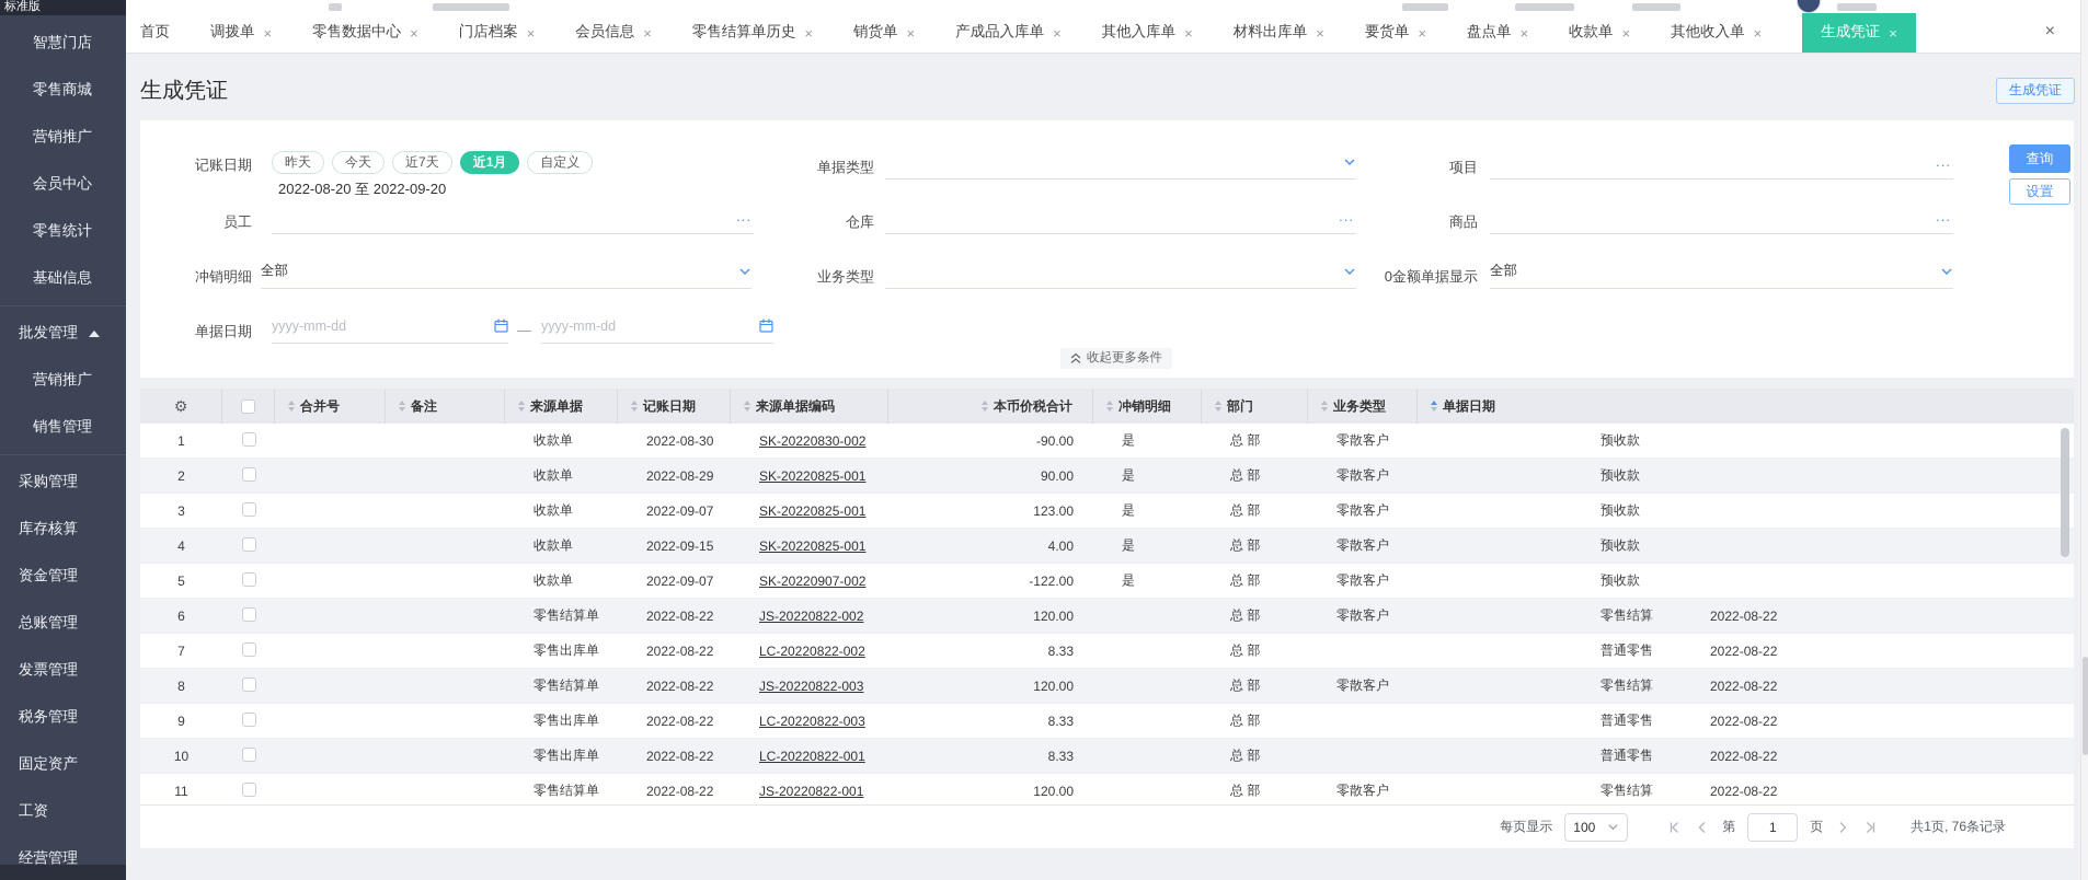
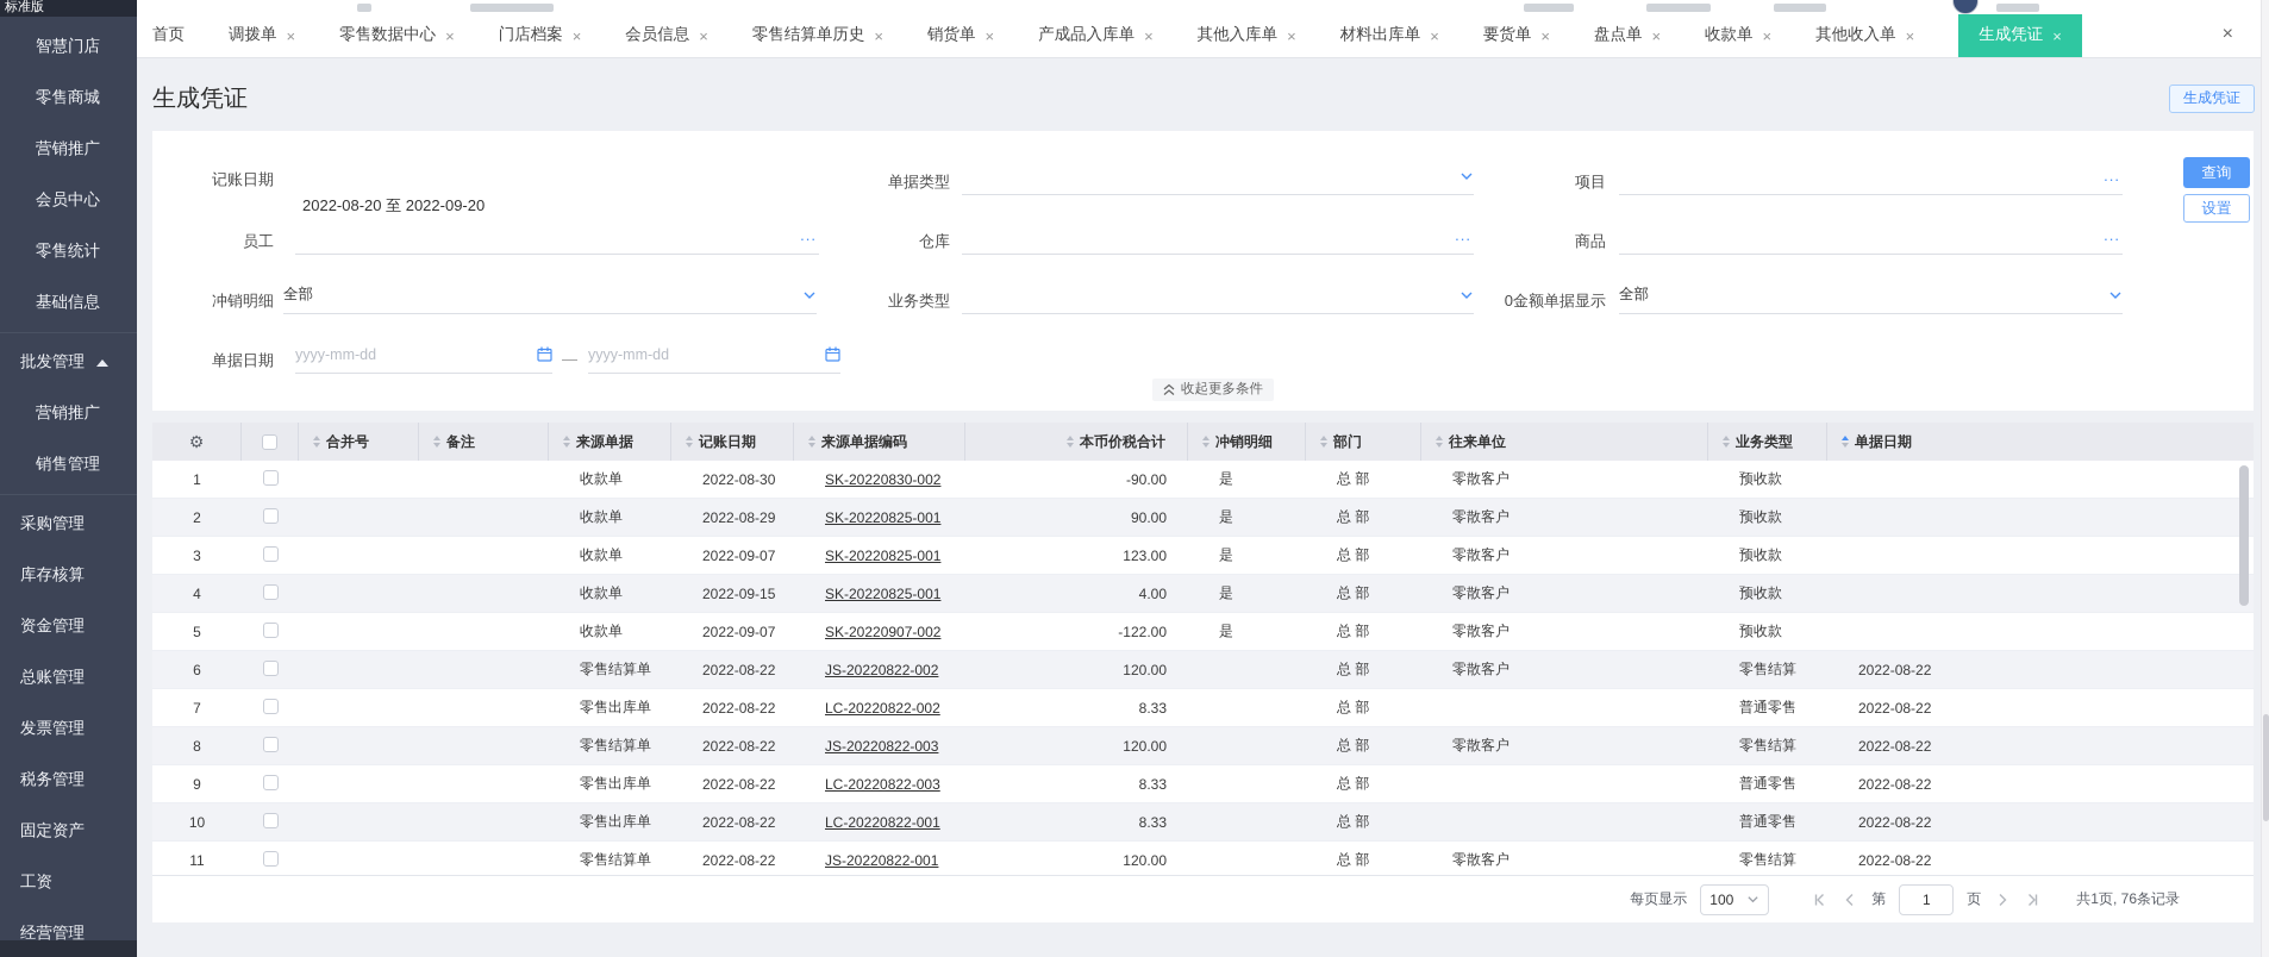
  标准版
  智慧门店
  零售商城
  营销推广
  会员中心
  零售统计
  基础信息
  批发管理
  营销推广
  销售管理
  采购管理
  库存核算
  资金管理
  总账管理
  发票管理
  税务管理
  固定资产
  工资
  经营管理
  首页
  调拨单
  ×
  零售数据中心
  ×
  门店档案
  ×
  会员信息
  ×
  零售结算单历史
  ×
  销货单
  ×
  产成品入库单
  ×
  其他入库单
  ×
  材料出库单
  ×
  要货单
  ×
  盘点单
  ×
  收款单
  ×
  其他收入单
  ×
  生成凭证
  ×
  ×
  生成凭证
  生成凭证
  记账日期
- 昨天
- 今天
- 近7天
- 近1月
- 自定义
  2022-08-20 至 2022-09-20
  单据类型
  项目
  ...
  员工
  ...
  仓库
  ...
  商品
  ...
  冲销明细
  全部
  业务类型
  0金额单据显示
  全部
  单据日期
  yyyy-mm-dd
  —
  yyyy-mm-dd
  收起更多条件
  查询
  设置
  ⚙
  合并号
  备注
  来源单据
  记账日期
  来源单据编码
  本币价税合计
  冲销明细
  部门
+ 往来单位
  业务类型
  单据日期
  1
  收款单
  2022-08-30
  SK-20220830-002
  -90.00
  是
  总 部
  零散客户
  预收款
  2
  收款单
  2022-08-29
  SK-20220825-001
  90.00
  是
  总 部
  零散客户
  预收款
  3
  收款单
  2022-09-07
  SK-20220825-001
  123.00
  是
  总 部
  零散客户
  预收款
  4
  收款单
  2022-09-15
  SK-20220825-001
  4.00
  是
  总 部
  零散客户
  预收款
  5
  收款单
  2022-09-07
  SK-20220907-002
  -122.00
  是
  总 部
  零散客户
  预收款
  6
  零售结算单
  2022-08-22
  JS-20220822-002
  120.00
  总 部
  零散客户
  零售结算
  2022-08-22
  7
  零售出库单
  2022-08-22
  LC-20220822-002
  8.33
  总 部
  普通零售
  2022-08-22
  8
  零售结算单
  2022-08-22
  JS-20220822-003
  120.00
  总 部
  零散客户
  零售结算
  2022-08-22
  9
  零售出库单
  2022-08-22
  LC-20220822-003
  8.33
  总 部
  普通零售
  2022-08-22
  10
  零售出库单
  2022-08-22
  LC-20220822-001
  8.33
  总 部
  普通零售
  2022-08-22
  11
  零售结算单
  2022-08-22
  JS-20220822-001
  120.00
  总 部
  零散客户
  零售结算
  2022-08-22
  每页显示
  100
  第
  1
  页
  共1页, 76条记录
